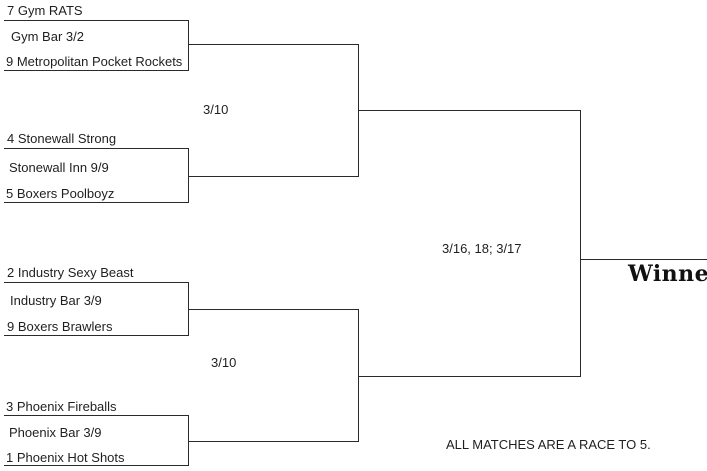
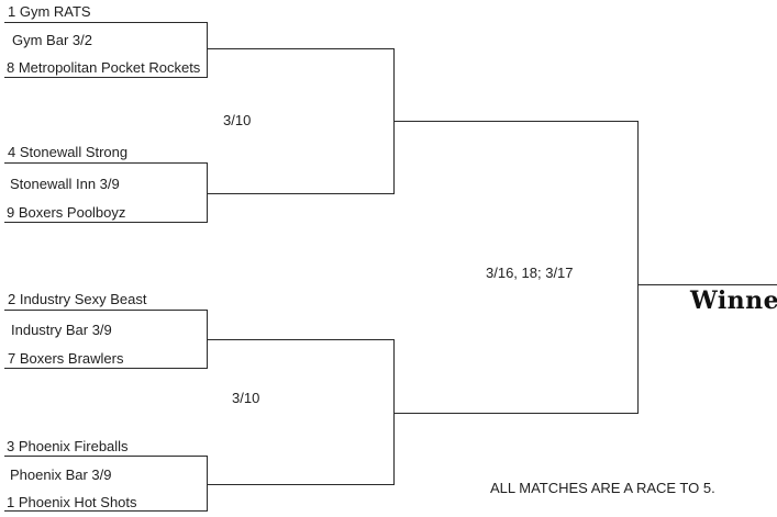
- 7 Gym RATS
+ 1 Gym RATS
  Gym Bar 3/2
- 9 Metropolitan Pocket Rockets
+ 8 Metropolitan Pocket Rockets
  4 Stonewall Strong
- Stonewall Inn 9/9
+ Stonewall Inn 3/9
- 5 Boxers Poolboyz
+ 9 Boxers Poolboyz
  3/10
  2 Industry Sexy Beast
  Industry Bar 3/9
- 9 Boxers Brawlers
+ 7 Boxers Brawlers
  3 Phoenix Fireballs
  Phoenix Bar 3/9
  1 Phoenix Hot Shots
  3/10
  3/16, 18; 3/17
  Winne
  ALL MATCHES ARE A RACE TO 5.
